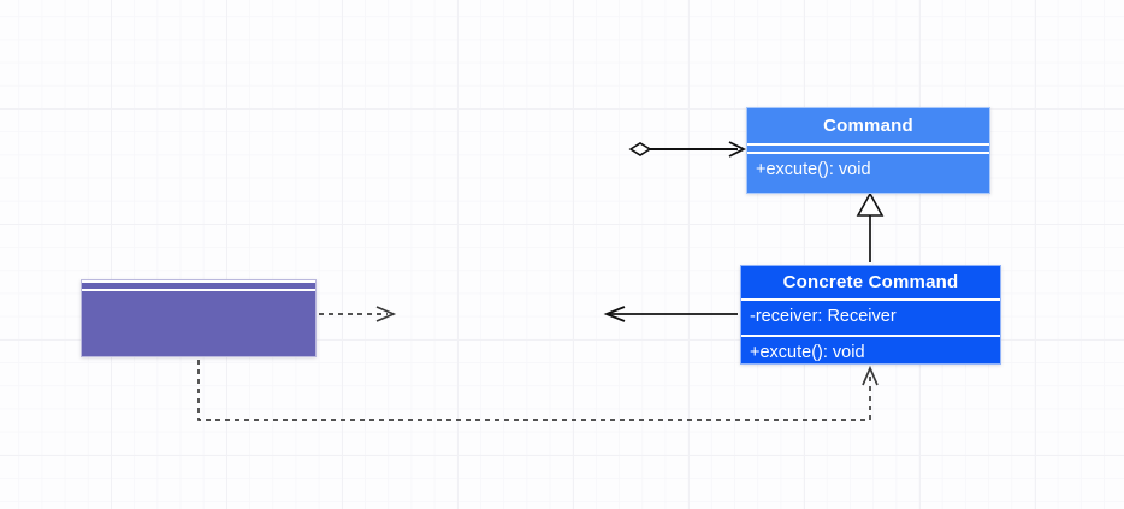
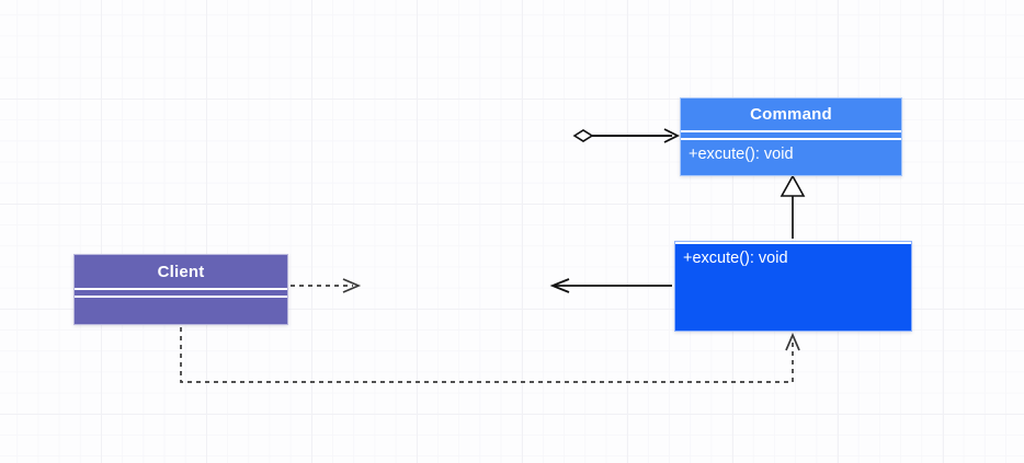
  Command
  +excute(): void
- Concrete Command
- -receiver: Receiver
  +excute(): void
+ Client
